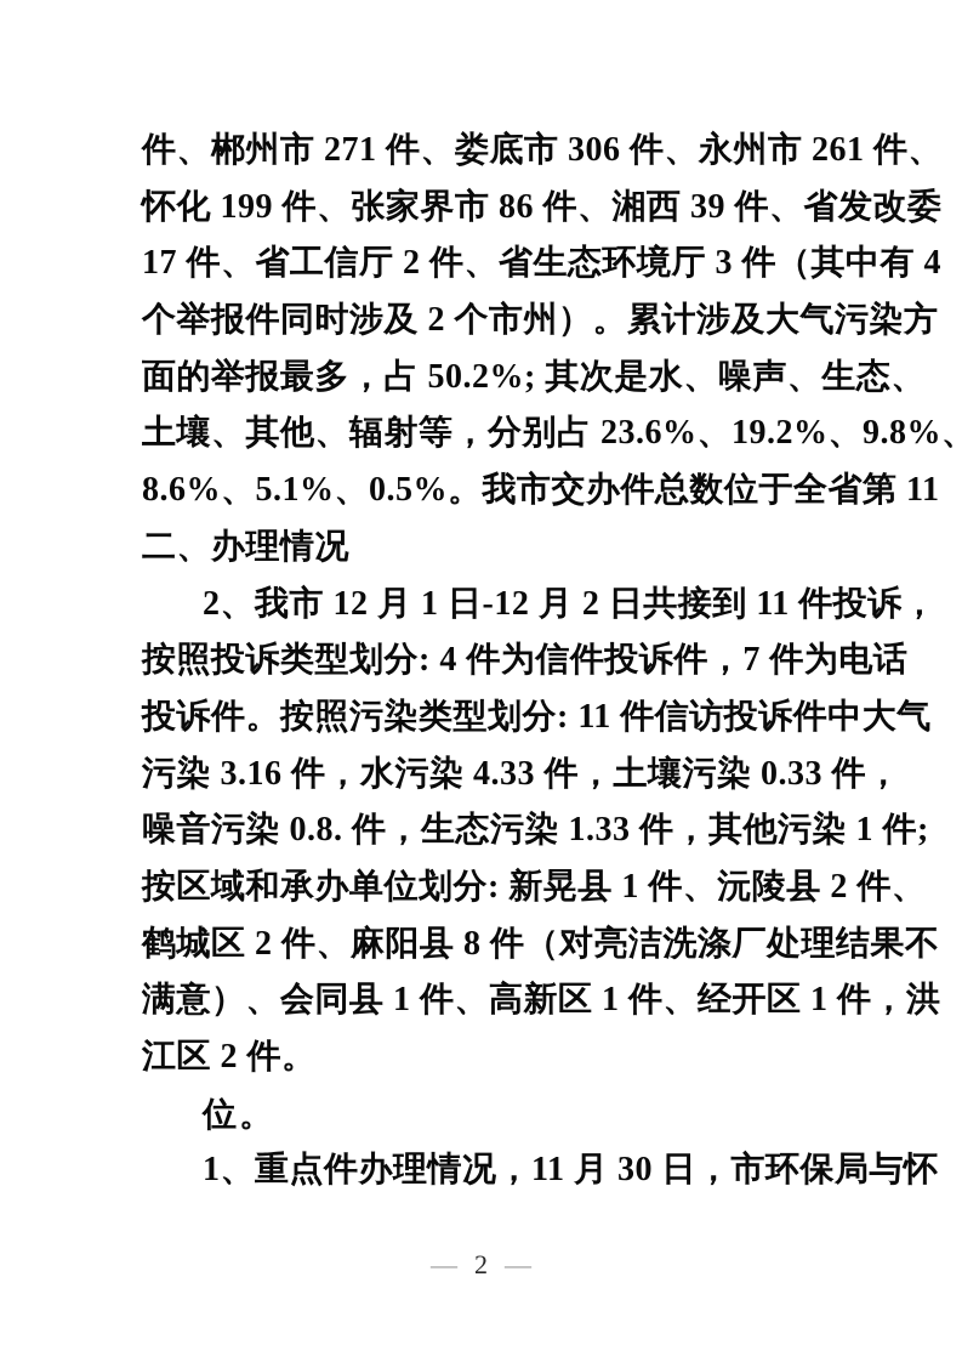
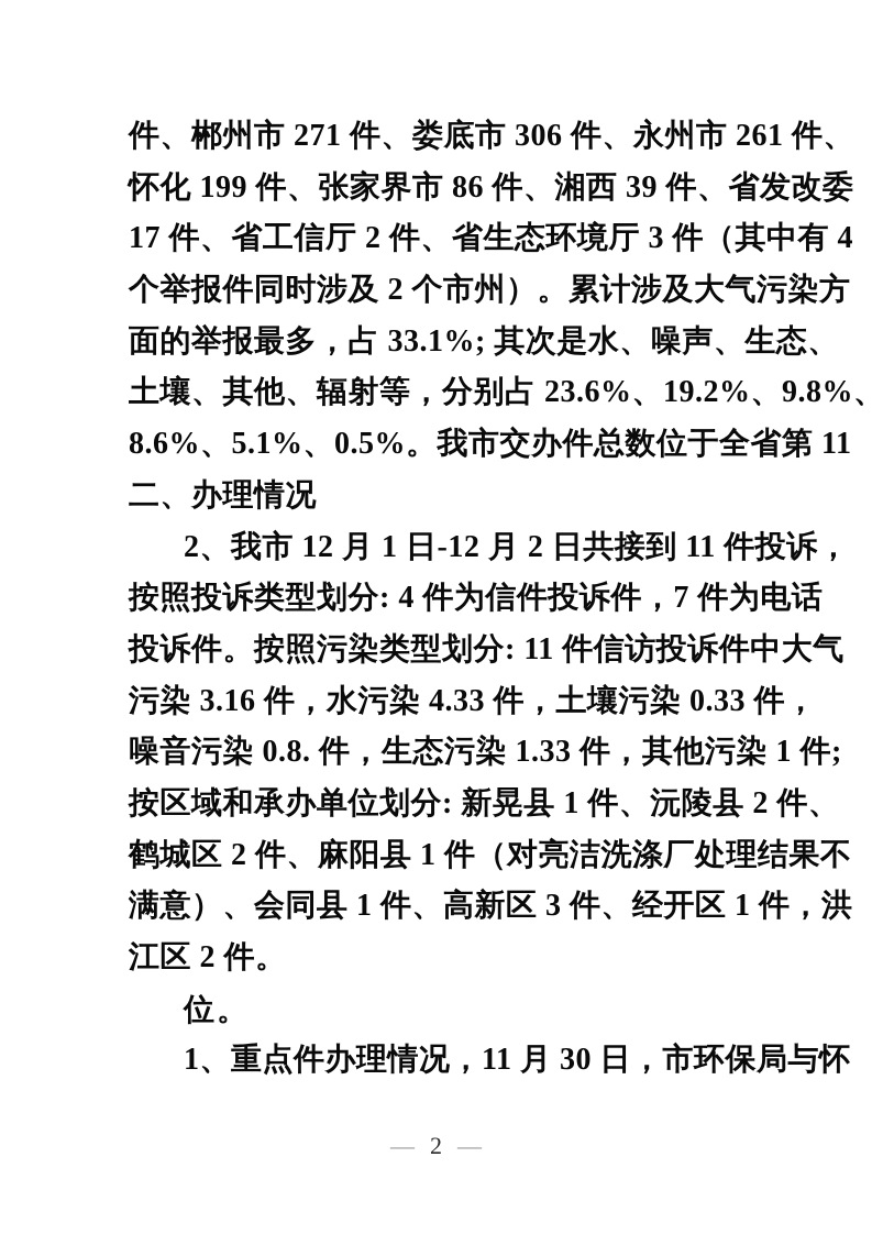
  件、郴州市 271 件、娄底市 306 件、永州市 261 件、
  怀化 199 件、张家界市 86 件、湘西 39 件、省发改委
  17 件、省工信厅 2 件、省生态环境厅 3 件（其中有 4
  个举报件同时涉及 2 个市州）。累计涉及大气污染方
- 面的举报最多，占 50.2%; 其次是水、噪声、生态、
+ 面的举报最多，占 33.1%; 其次是水、噪声、生态、
  土壤、其他、辐射等，分别占 23.6%、19.2%、9.8%、
  8.6%、5.1%、0.5%。我市交办件总数位于全省第 11
  二、办理情况
  2、我市 12 月 1 日-12 月 2 日共接到 11 件投诉，
  按照投诉类型划分: 4 件为信件投诉件，7 件为电话
  投诉件。按照污染类型划分: 11 件信访投诉件中大气
  污染 3.16 件，水污染 4.33 件，土壤污染 0.33 件，
  噪音污染 0.8. 件，生态污染 1.33 件，其他污染 1 件;
  按区域和承办单位划分: 新晃县 1 件、沅陵县 2 件、
- 鹤城区 2 件、麻阳县 8 件（对亮洁洗涤厂处理结果不
+ 鹤城区 2 件、麻阳县 1 件（对亮洁洗涤厂处理结果不
- 满意）、会同县 1 件、高新区 1 件、经开区 1 件，洪
+ 满意）、会同县 1 件、高新区 3 件、经开区 1 件，洪
  江区 2 件。
  位。
  1、重点件办理情况，11 月 30 日，市环保局与怀
  — 2 —
